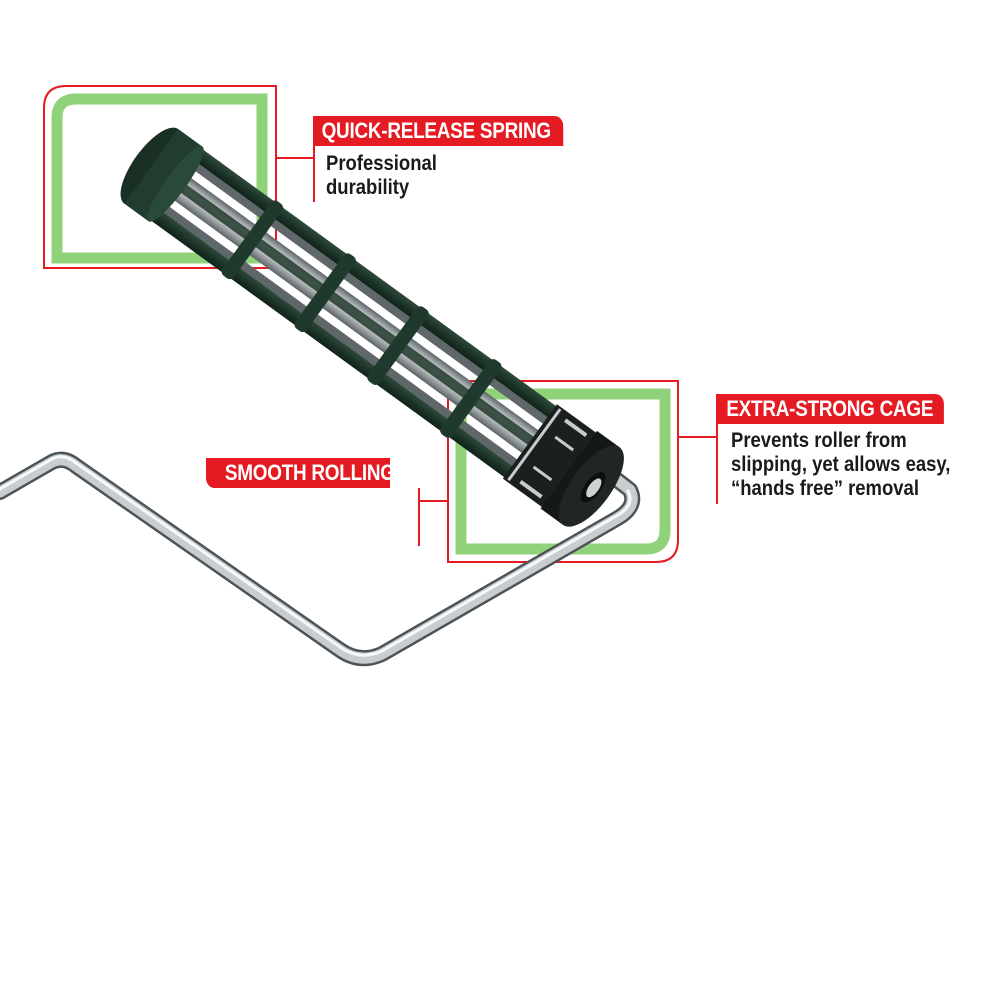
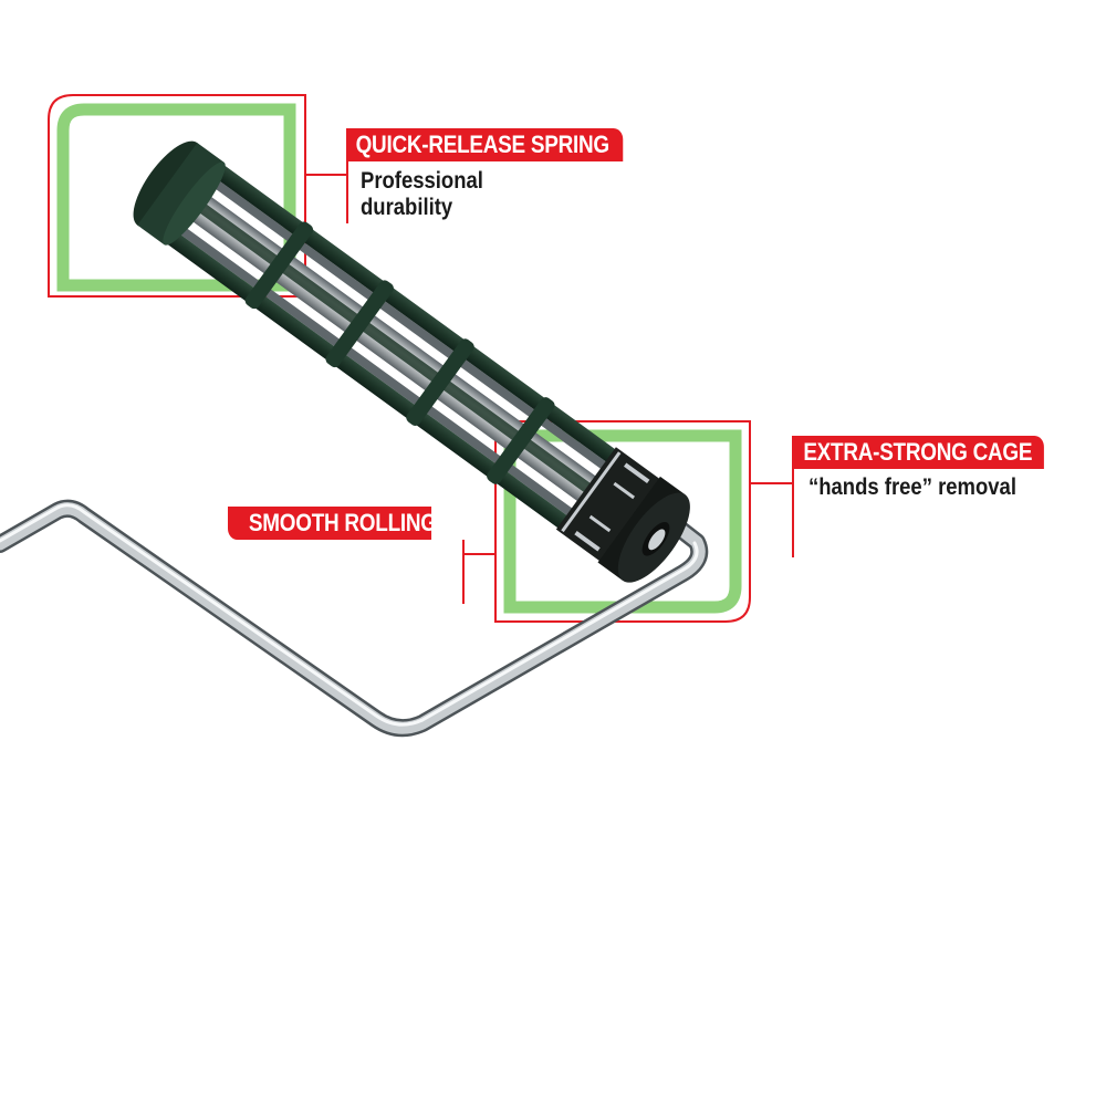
  QUICK-RELEASE SPRING
  Professional
  durability
  EXTRA-STRONG CAGE
- Prevents roller from
- slipping, yet allows easy,
  “hands free” removal
  SMOOTH ROLLING
